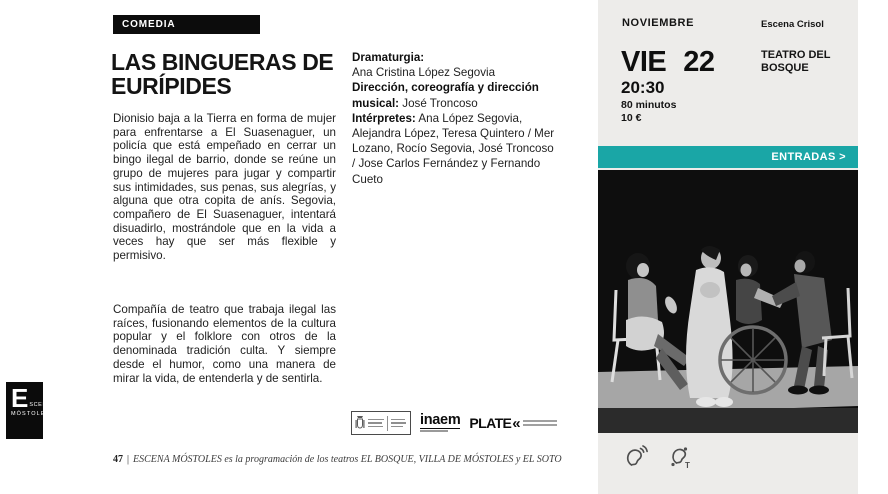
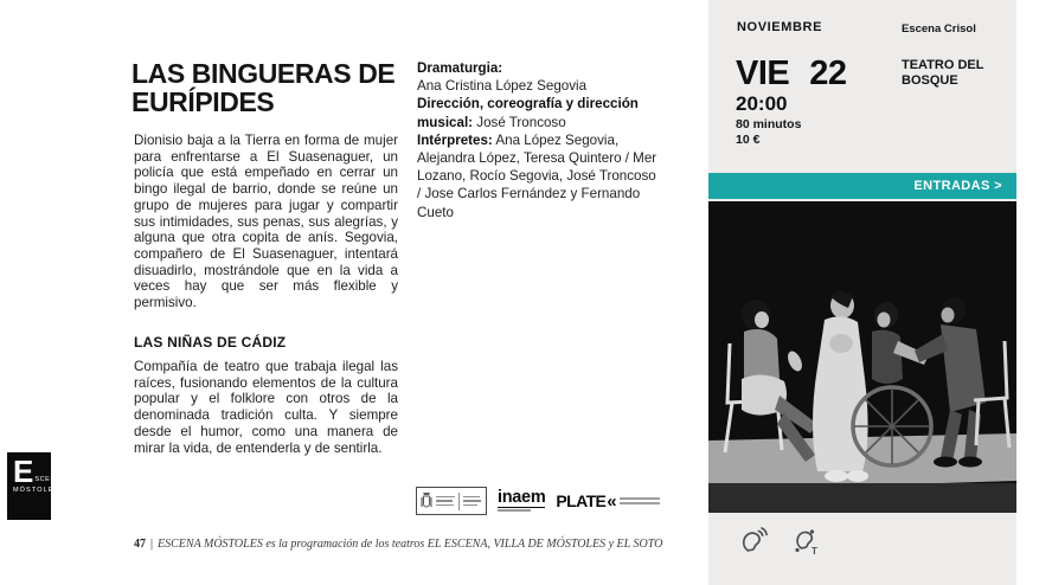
- COMEDIA
  LAS BINGUERAS DE EURÍPIDES
  Dionisio baja a la Tierra en forma de mujer para enfrentarse a El Suasenaguer, un policía que está empeñado en cerrar un bingo ilegal de barrio, donde se reúne un grupo de mujeres para jugar y compartir sus intimidades, sus penas, sus alegrías, y alguna que otra copita de anís. Segovia, compañero de El Suasenaguer, intentará disuadirlo, mostrándole que en la vida a veces hay que ser más flexible y permisivo.
+ LAS NIÑAS DE CÁDIZ
  Compañía de teatro que trabaja ilegal las raíces, fusionando elementos de la cultura popular y el folklore con otros de la denominada tradición culta. Y siempre desde el humor, como una manera de mirar la vida, de entenderla y de sentirla.
  Dramaturgia:
  Ana Cristina López Segovia
  Dirección, coreografía y dirección musical: José Troncoso
  Intérpretes: Ana López Segovia, Alejandra López, Teresa Quintero / Mer Lozano, Rocío Segovia, José Troncoso / Jose Carlos Fernández y Fernando Cueto
  inaem
  PLATE
  «
- 47 | ESCENA MÓSTOLES es la programación de los teatros EL BOSQUE, VILLA DE MÓSTOLES y EL SOTO
+ 47 | ESCENA MÓSTOLES es la programación de los teatros EL ESCENA, VILLA DE MÓSTOLES y EL SOTO
  E
  NOVIEMBRE
  Escena Crisol
  VIE
  22
- 20:30
+ 20:00
  80 minutos
  10 €
  TEATRO DEL BOSQUE
  ENTRADAS >
  T
